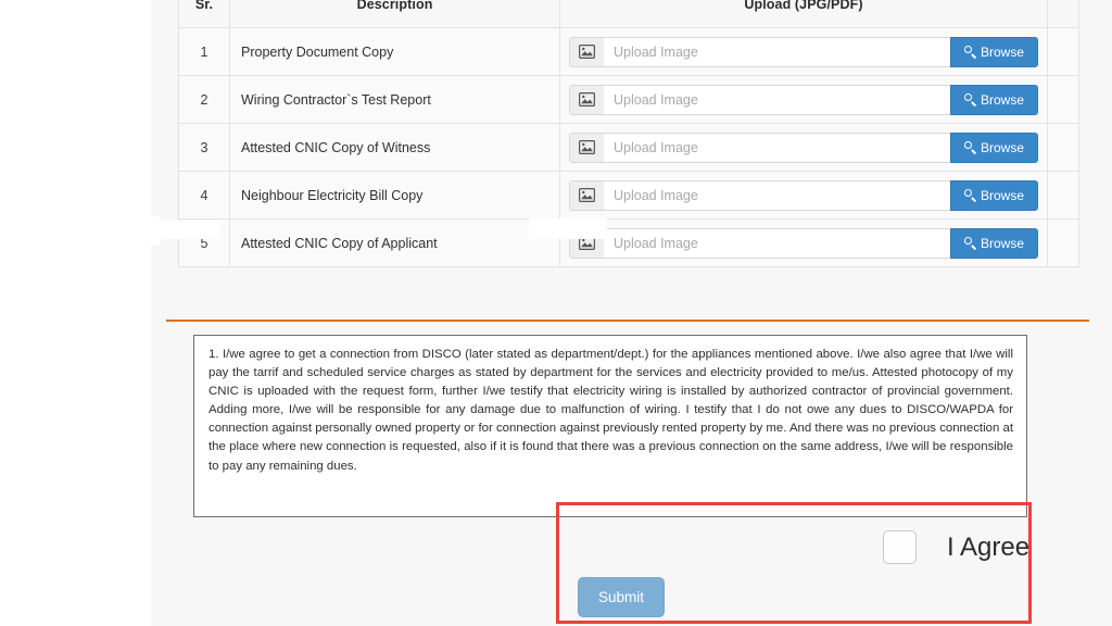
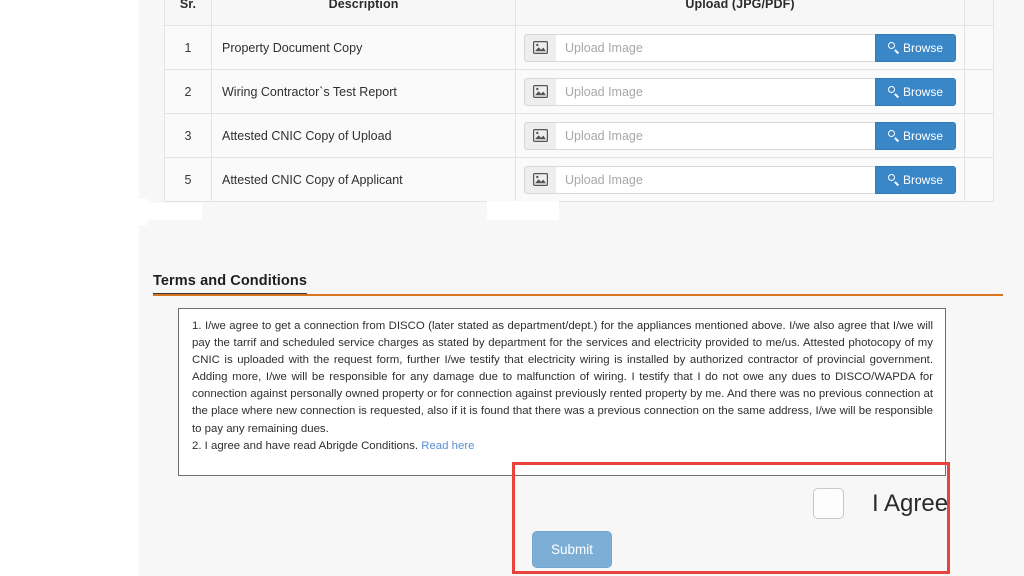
  Sr.	Description	Upload (JPG/PDF)
  1	Property Document Copy	Upload Image Browse
  2	Wiring Contractor`s Test Report	Upload Image Browse
- 3	Attested CNIC Copy of Witness	Upload Image Browse
+ 3	Attested CNIC Copy of Upload	Upload Image Browse
- 4	Neighbour Electricity Bill Copy	Upload Image Browse
  5	Attested CNIC Copy of Applicant	Upload Image Browse
+ Terms and Conditions
  1. I/we agree to get a connection from DISCO (later stated as department/dept.) for the appliances mentioned above. I/we also agree that I/we will pay the tarrif and scheduled service charges as stated by department for the services and electricity provided to me/us. Attested photocopy of my CNIC is uploaded with the request form, further I/we testify that electricity wiring is installed by authorized contractor of provincial government. Adding more, I/we will be responsible for any damage due to malfunction of wiring. I testify that I do not owe any dues to DISCO/WAPDA for connection against personally owned property or for connection against previously rented property by me. And there was no previous connection at the place where new connection is requested, also if it is found that there was a previous connection on the same address, I/we will be responsible to pay any remaining dues.
+ 2. I agree and have read Abrigde Conditions. Read here
  I Agree
  Submit
